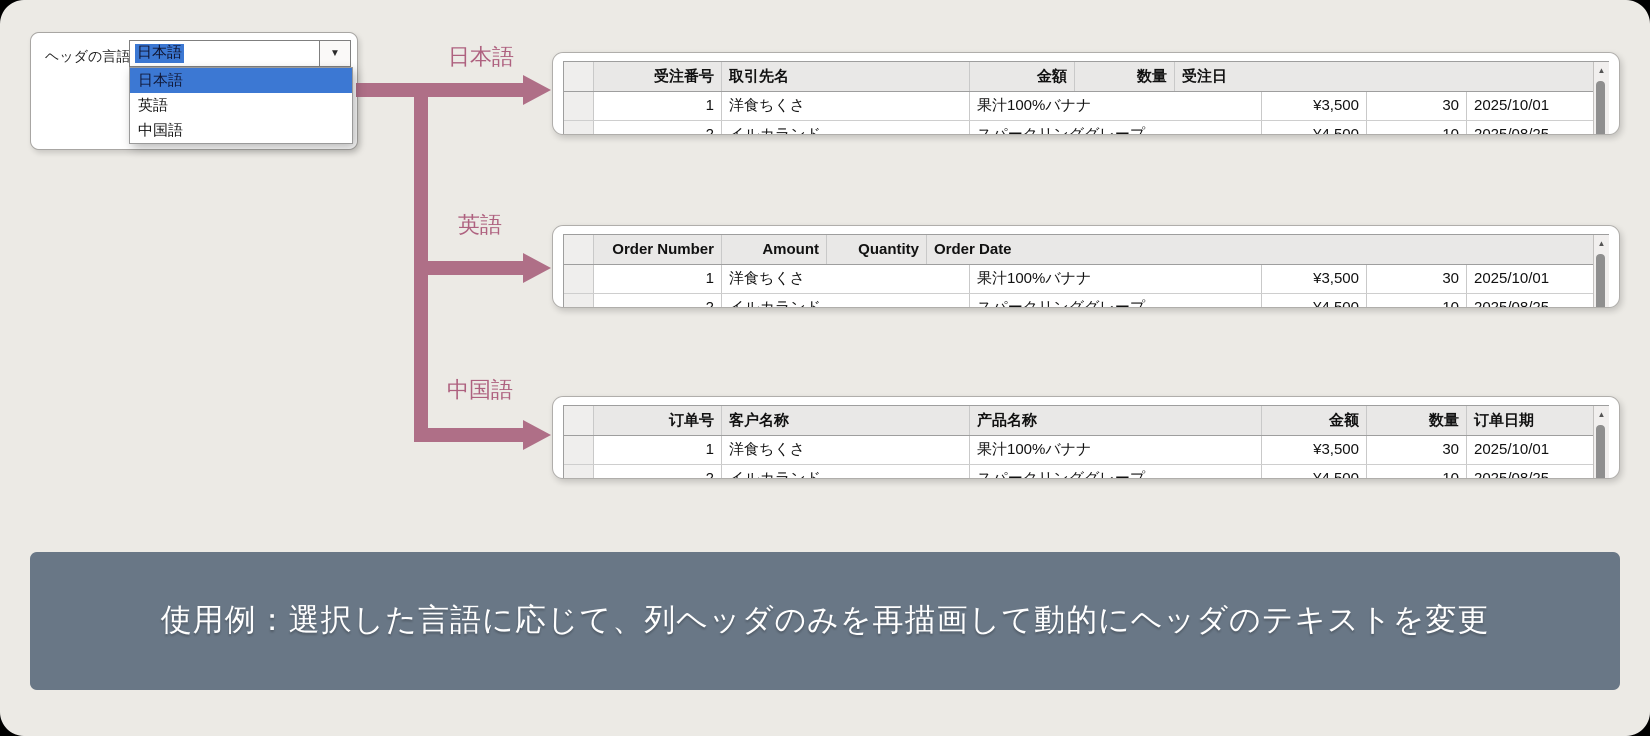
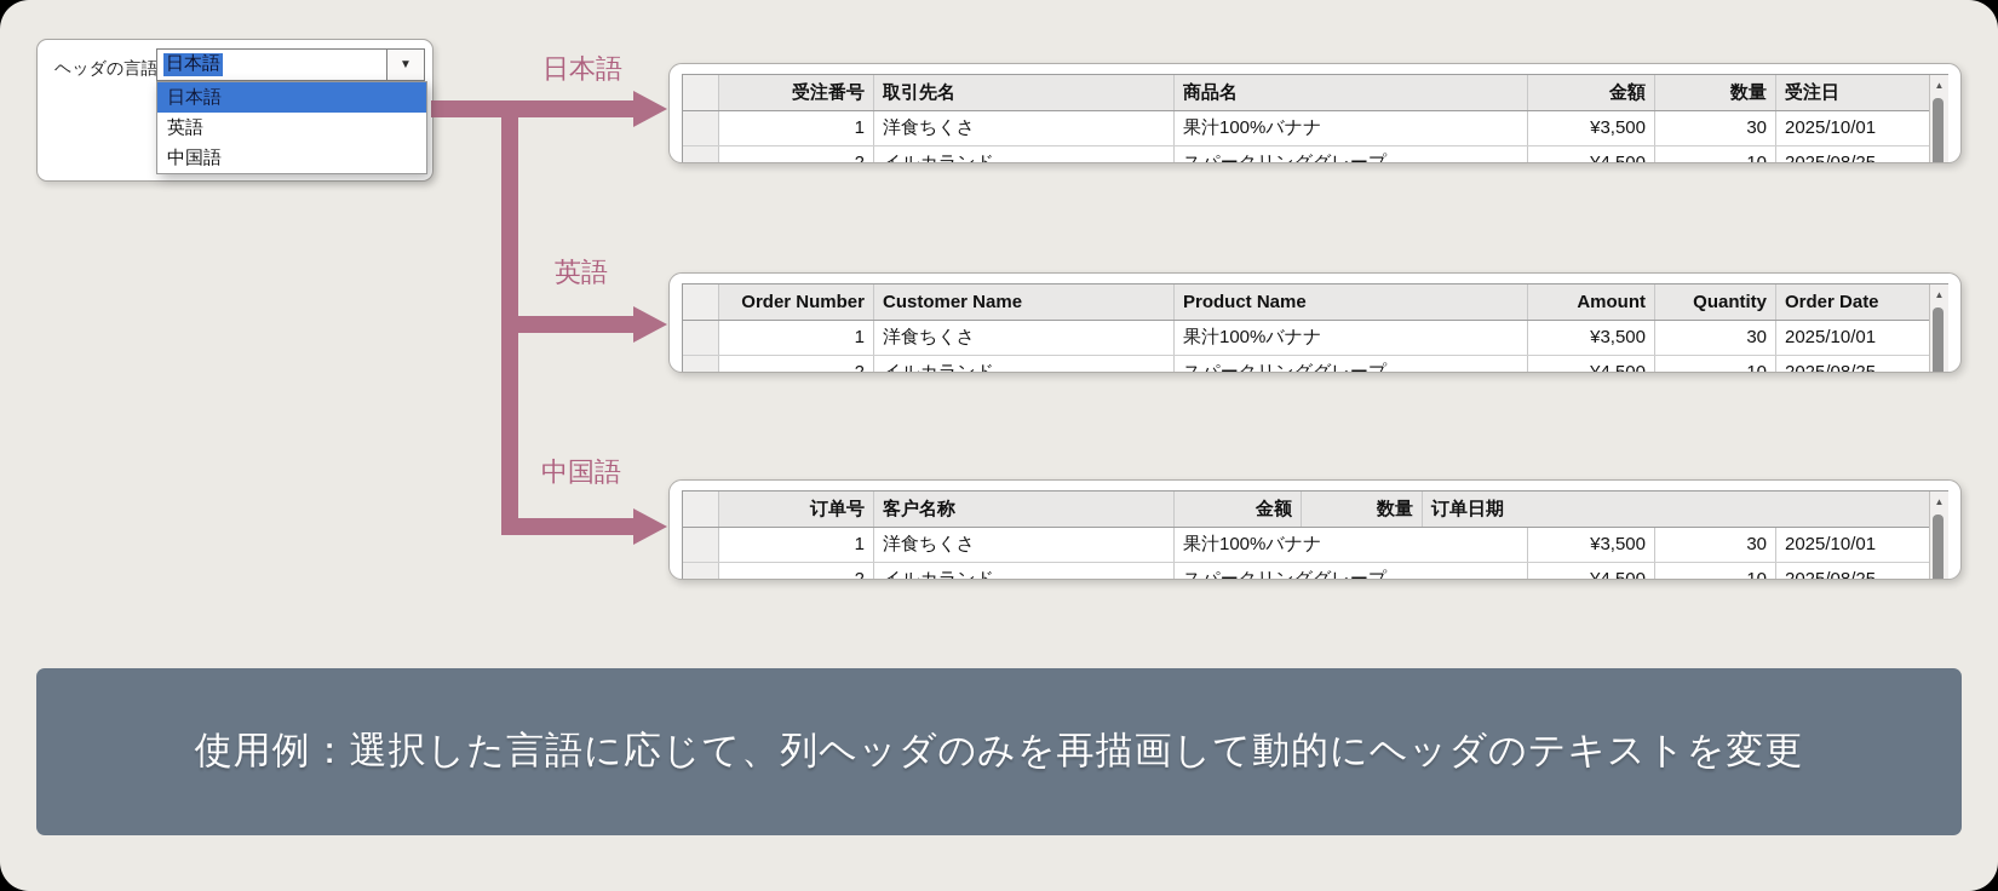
  ヘッダの言語
  日本語
  ▼
  日本語
  英語
  中国語
  日本語
  英語
  中国語
  受注番号
  取引先名
+ 商品名
  金額
  数量
  受注日
  1
  洋食ちくさ
  果汁100%バナナ
  ¥3,500
  30
  2025/10/01
  ▲
  Order Number
+ Customer Name
+ Product Name
  Amount
  Quantity
  Order Date
  1
  洋食ちくさ
  果汁100%バナナ
  ¥3,500
  30
  2025/10/01
  ▲
  订单号
  客户名称
- 产品名称
  金额
  数量
  订单日期
  1
  洋食ちくさ
  果汁100%バナナ
  ¥3,500
  30
  2025/10/01
  ▲
  使用例：選択した言語に応じて、列ヘッダのみを再描画して動的にヘッダのテキストを変更
